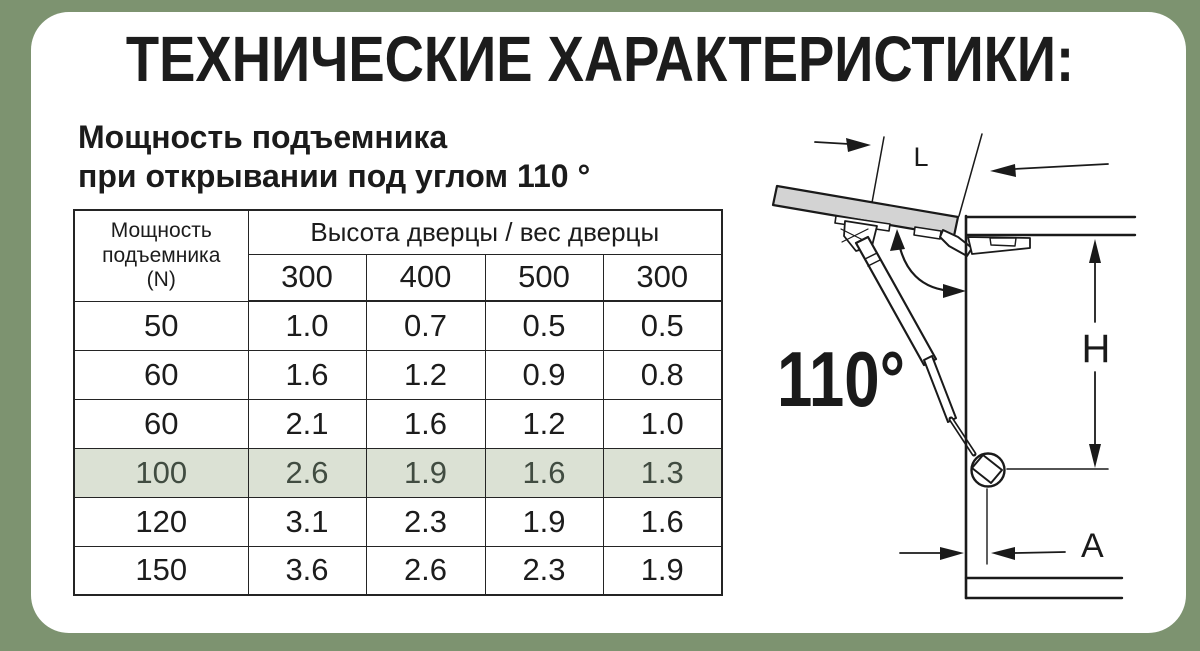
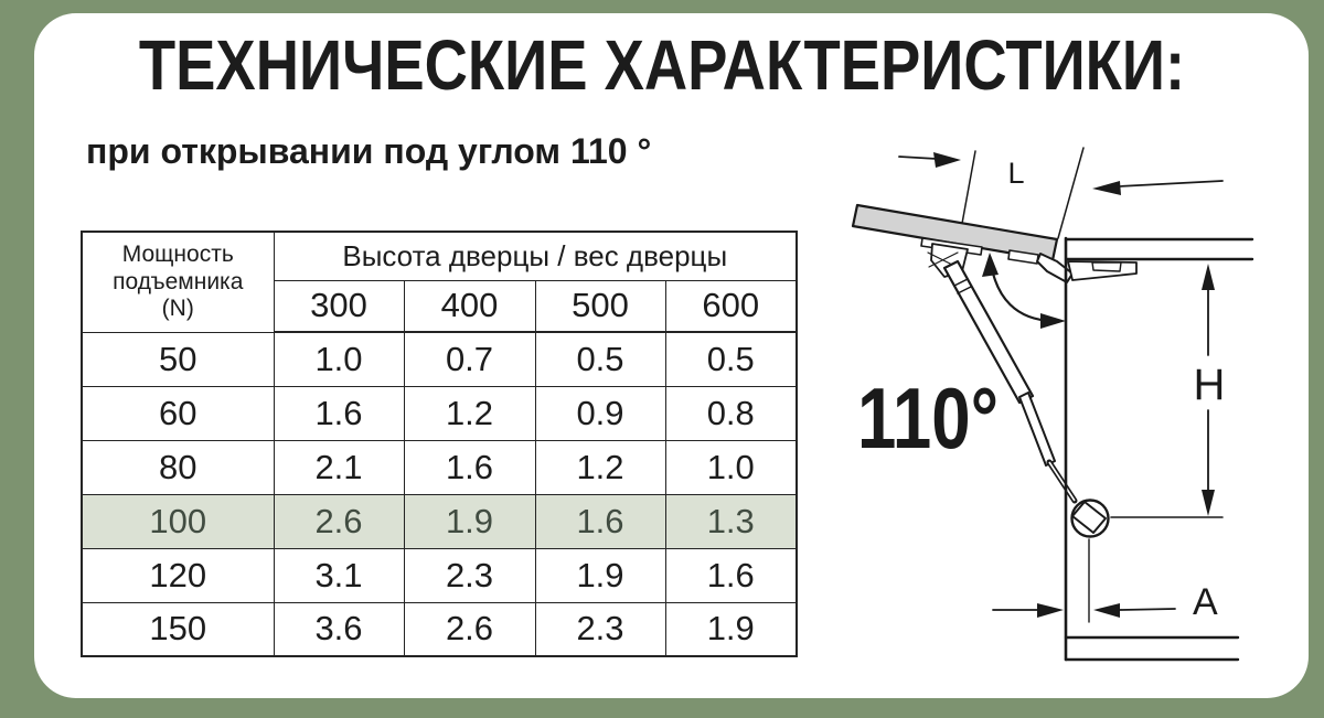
  ТЕХНИЧЕСКИЕ ХАРАКТЕРИСТИКИ:
- Мощность подъемника
  при открывании под углом 110 °
  Мощность подъемника (N)	Высота дверцы / вес дверцы
- 300	400	500	300
+ 300	400	500	600
  50	1.0	0.7	0.5	0.5
  60	1.6	1.2	0.9	0.8
- 60	2.1	1.6	1.2	1.0
+ 80	2.1	1.6	1.2	1.0
  100	2.6	1.9	1.6	1.3
  120	3.1	2.3	1.9	1.6
  150	3.6	2.6	2.3	1.9
  L
  H
  A
  110°
